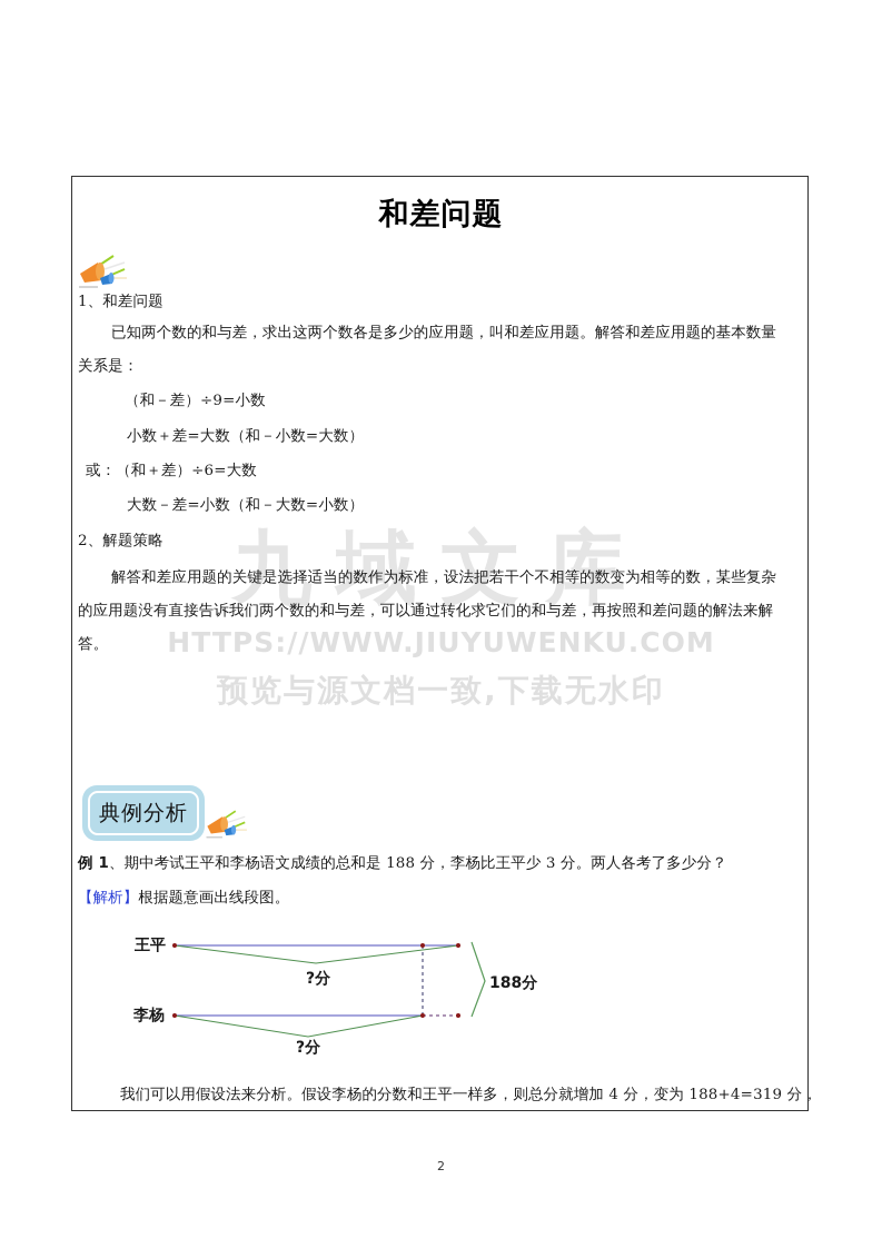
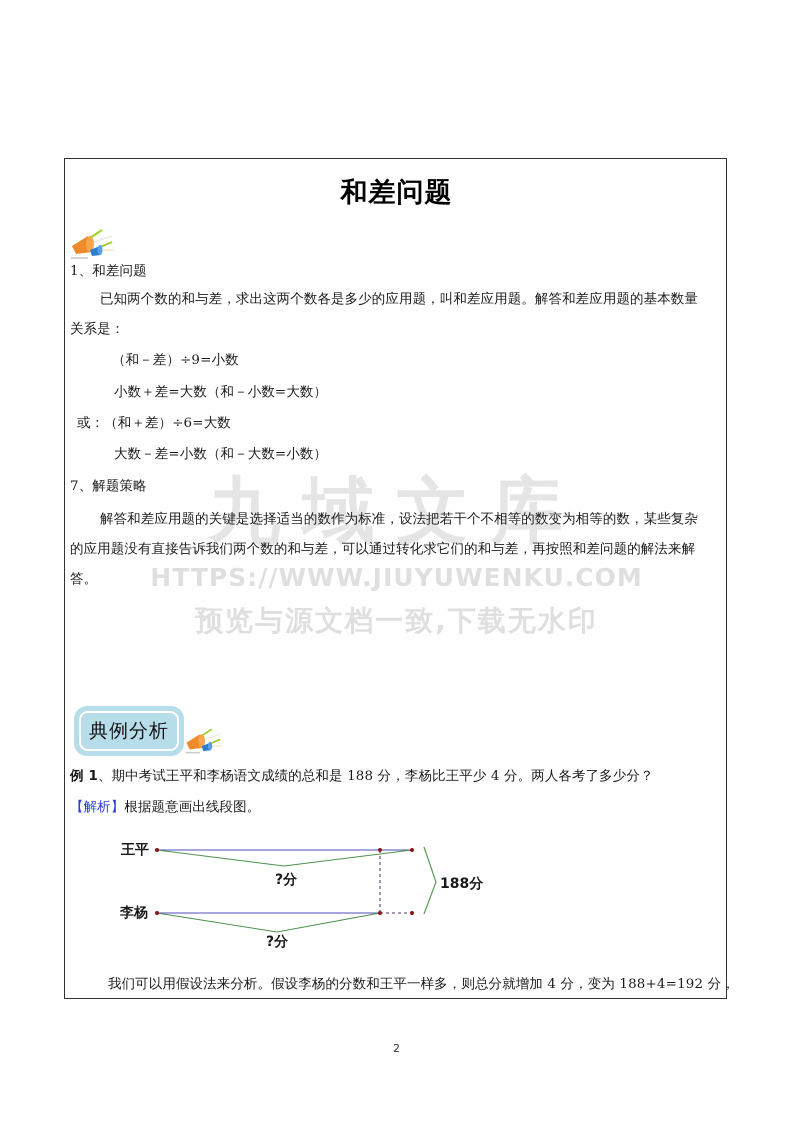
  九域文库
  HTTPS://WWW.JIUYUWENKU.COM
  预览与源文档一致,下载无水印
  和差问题
  1、和差问题
  已知两个数的和与差，求出这两个数各是多少的应用题，叫和差应用题。解答和差应用题的基本数量
  关系是：
  （和－差）÷9=小数
  小数＋差=大数（和－小数=大数）
  或：（和＋差）÷6=大数
  大数－差=小数（和－大数=小数）
- 2、解题策略
+ 7、解题策略
  解答和差应用题的关键是选择适当的数作为标准，设法把若干个不相等的数变为相等的数，某些复杂
  的应用题没有直接告诉我们两个数的和与差，可以通过转化求它们的和与差，再按照和差问题的解法来解
  答。
  典例分析
- 例 1、期中考试王平和李杨语文成绩的总和是 188 分，李杨比王平少 3 分。两人各考了多少分？
+ 例 1、期中考试王平和李杨语文成绩的总和是 188 分，李杨比王平少 4 分。两人各考了多少分？
  【解析】根据题意画出线段图。
  王平
  李杨
  ?分
  ?分
  188分
- 我们可以用假设法来分析。假设李杨的分数和王平一样多，则总分就增加 4 分，变为 188+4=319 分，
+ 我们可以用假设法来分析。假设李杨的分数和王平一样多，则总分就增加 4 分，变为 188+4=192 分，
  2
